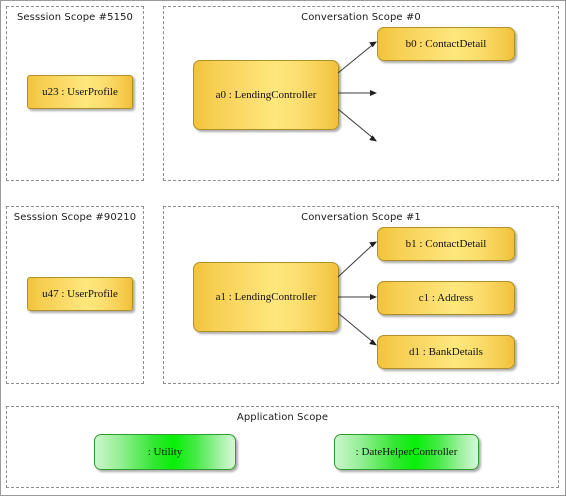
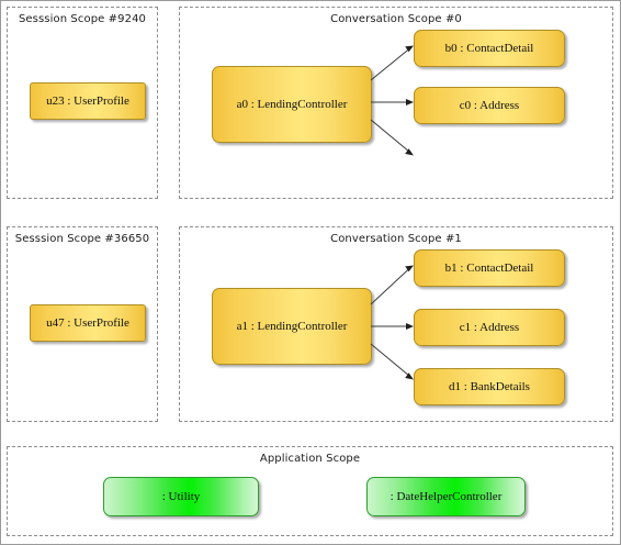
- Sesssion Scope #5150
+ Sesssion Scope #9240
  u23 : UserProfile
  Conversation Scope #0
  a0 : LendingController
  b0 : ContactDetail
+ c0 : Address
- Sesssion Scope #90210
+ Sesssion Scope #36650
  u47 : UserProfile
  Conversation Scope #1
  a1 : LendingController
  b1 : ContactDetail
  c1 : Address
  d1 : BankDetails
  Application Scope
  : Utility
  : DateHelperController
